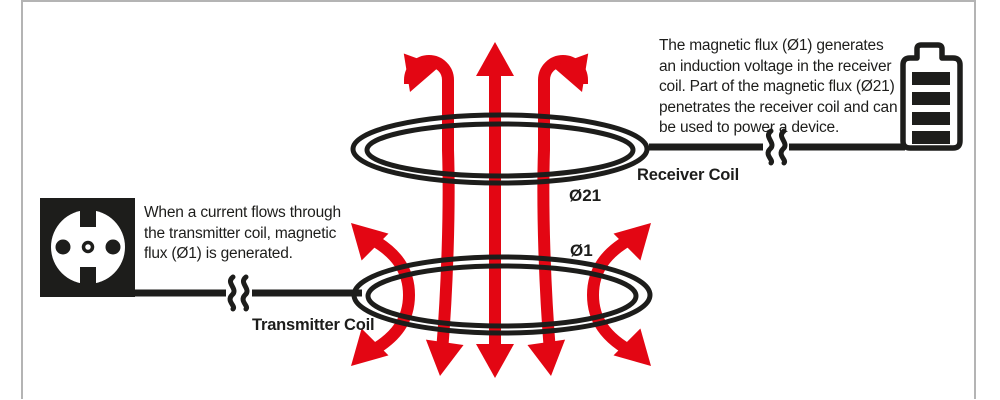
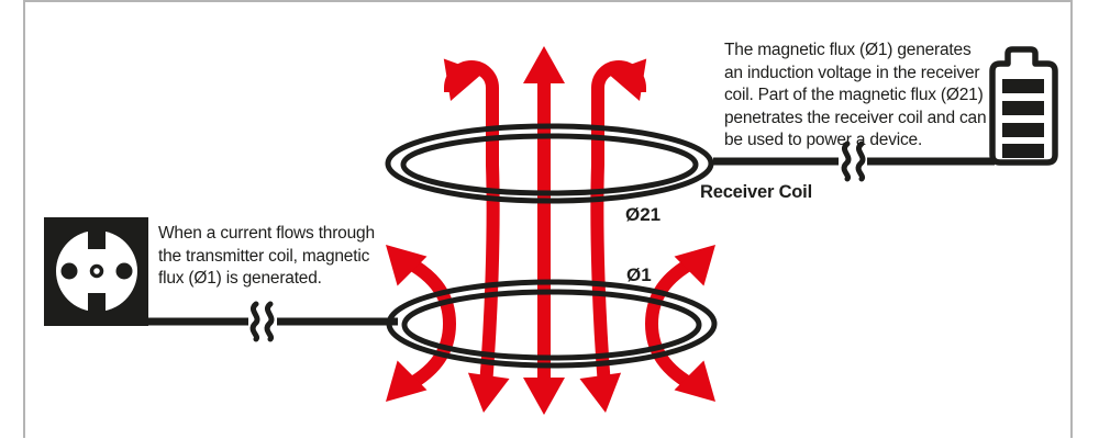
  When a current flows through
  the transmitter coil, magnetic
  flux (Ø1) is generated.
  The magnetic flux (Ø1) generates
  an induction voltage in the receiver
  coil. Part of the magnetic flux (Ø21)
  penetrates the receiver coil and can
  be used to power a device.
- Transmitter Coil
  Receiver Coil
  Ø21
  Ø1
